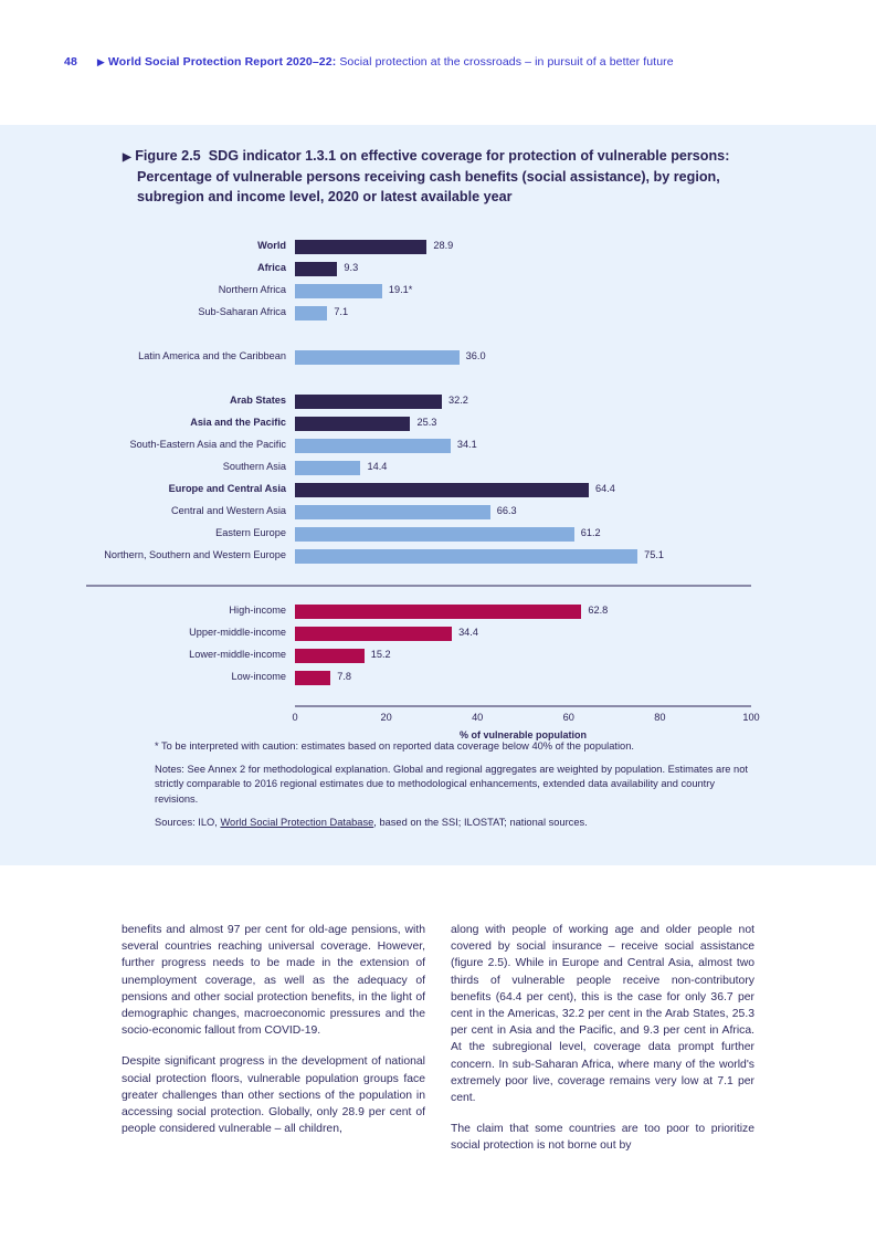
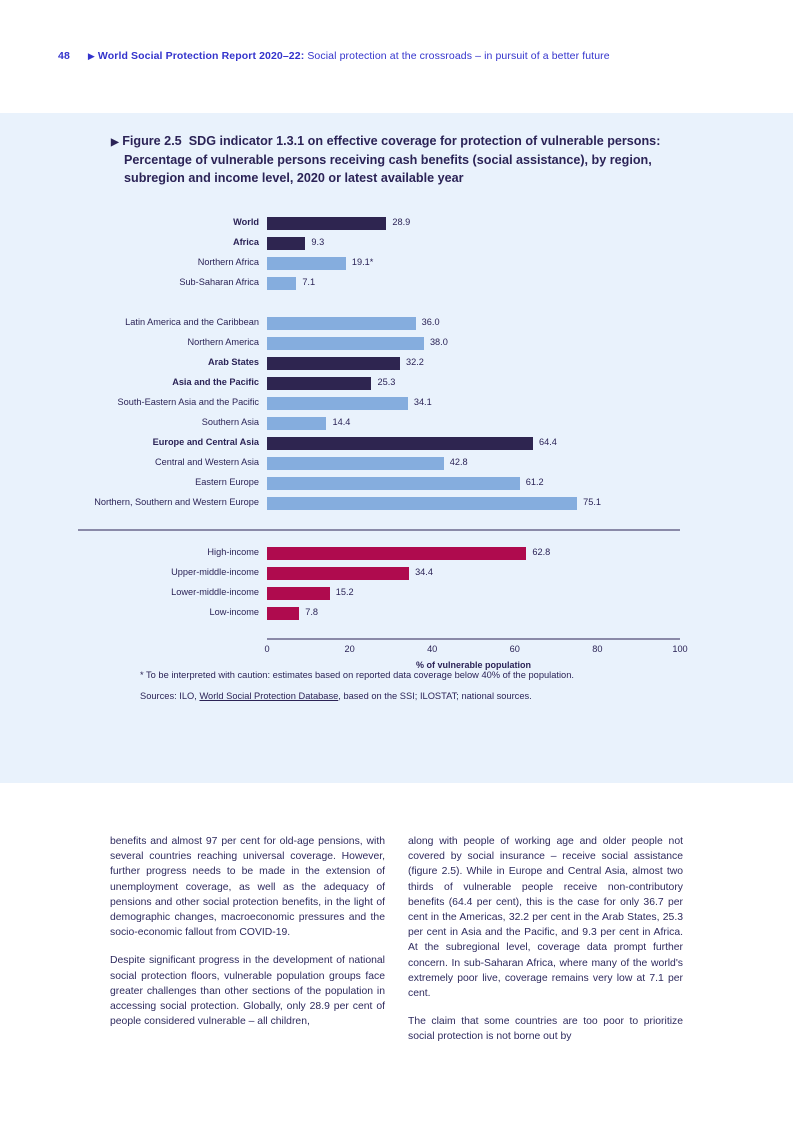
  48 ▶ World Social Protection Report 2020–22: Social protection at the crossroads – in pursuit of a better future
  ▶ Figure 2.5 SDG indicator 1.3.1 on effective coverage for protection of vulnerable persons: Percentage of vulnerable persons receiving cash benefits (social assistance), by region, subregion and income level, 2020 or latest available year
  World
  28.9
  Africa
  9.3
  Northern Africa
  19.1*
  Sub-Saharan Africa
  7.1
  Latin America and the Caribbean
  36.0
+ Northern America
+ 38.0
  Arab States
  32.2
  Asia and the Pacific
  25.3
  South-Eastern Asia and the Pacific
  34.1
  Southern Asia
  14.4
  Europe and Central Asia
  64.4
  Central and Western Asia
- 66.3
+ 42.8
  Eastern Europe
  61.2
  Northern, Southern and Western Europe
  75.1
  High-income
  62.8
  Upper-middle-income
  34.4
  Lower-middle-income
  15.2
  Low-income
  7.8
  0
  20
  40
  60
  80
  100
  % of vulnerable population
  * To be interpreted with caution: estimates based on reported data coverage below 40% of the population.
- Notes: See Annex 2 for methodological explanation. Global and regional aggregates are weighted by population. Estimates are not strictly comparable to 2016 regional estimates due to methodological enhancements, extended data availability and country revisions.
  Sources: ILO, World Social Protection Database, based on the SSI; ILOSTAT; national sources.
  benefits and almost 97 per cent for old-age pensions, with several countries reaching universal coverage. However, further progress needs to be made in the extension of unemployment coverage, as well as the adequacy of pensions and other social protection benefits, in the light of demographic changes, macroeconomic pressures and the socio-economic fallout from COVID-19.
  Despite significant progress in the development of national social protection floors, vulnerable population groups face greater challenges than other sections of the population in accessing social protection. Globally, only 28.9 per cent of people considered vulnerable – all children,
  along with people of working age and older people not covered by social insurance – receive social assistance (figure 2.5). While in Europe and Central Asia, almost two thirds of vulnerable people receive non-contributory benefits (64.4 per cent), this is the case for only 36.7 per cent in the Americas, 32.2 per cent in the Arab States, 25.3 per cent in Asia and the Pacific, and 9.3 per cent in Africa. At the subregional level, coverage data prompt further concern. In sub-Saharan Africa, where many of the world's extremely poor live, coverage remains very low at 7.1 per cent.
  The claim that some countries are too poor to prioritize social protection is not borne out by
